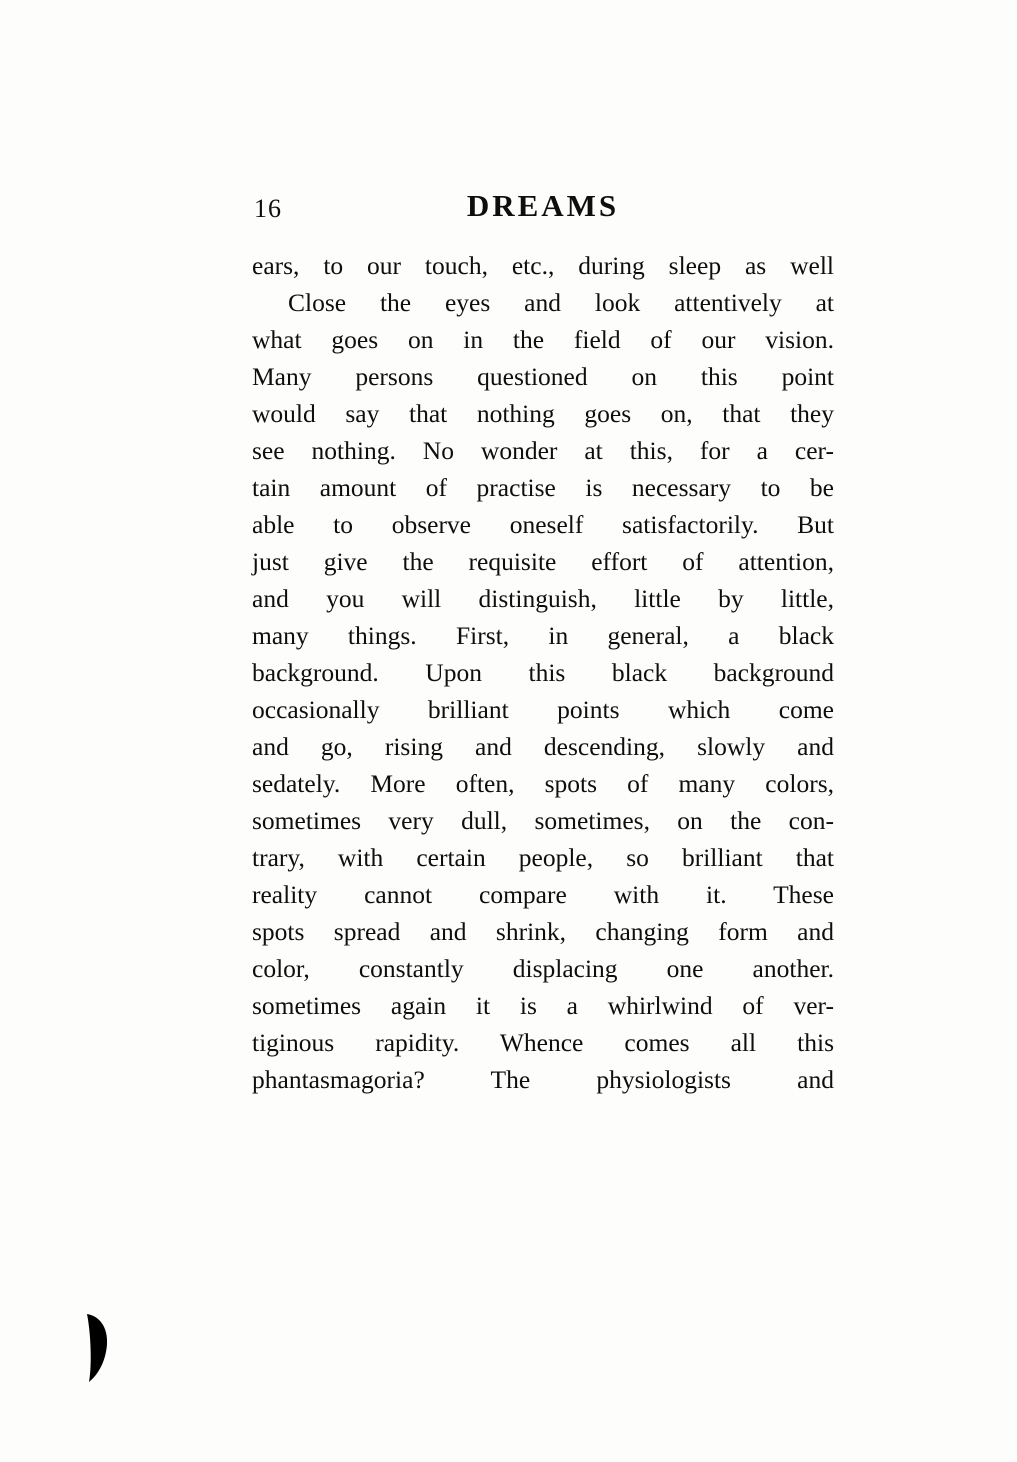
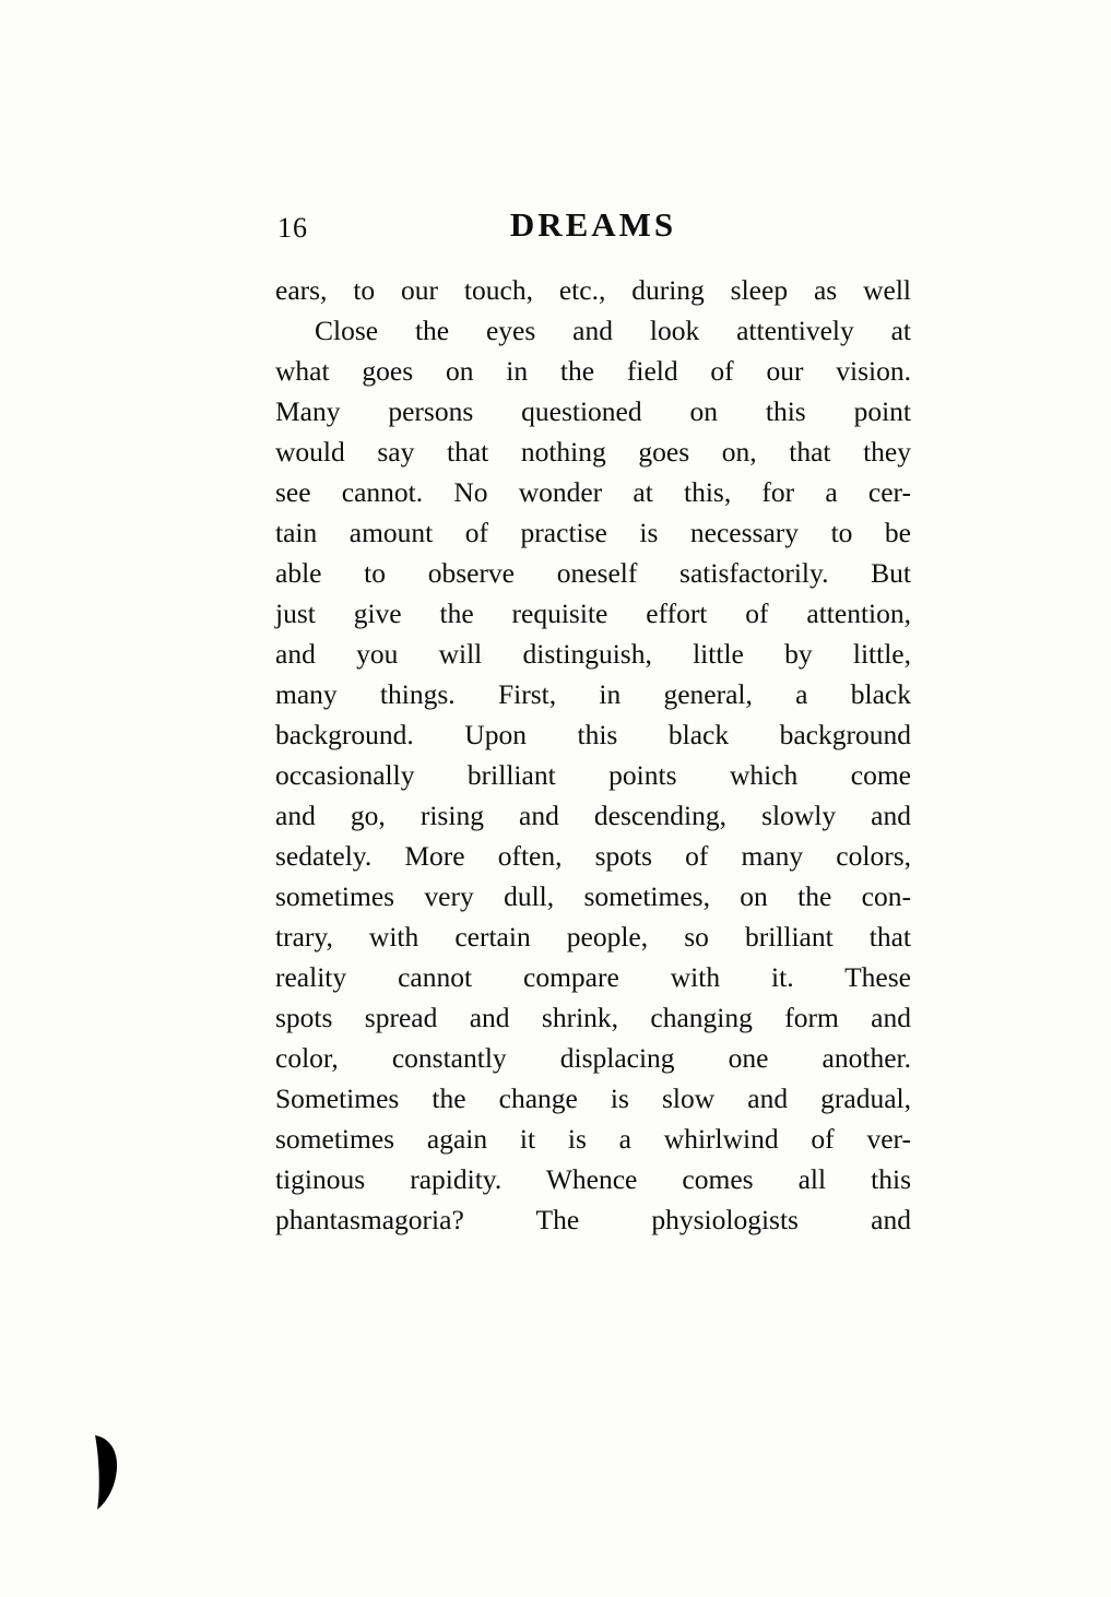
  16
  DREAMS
  ears, to our touch, etc., during sleep as well
  Close the eyes and look attentively at
  what goes on in the field of our vision.
  Many persons questioned on this point
  would say that nothing goes on, that they
- see nothing. No wonder at this, for a cer-
+ see cannot. No wonder at this, for a cer-
  tain amount of practise is necessary to be
  able to observe oneself satisfactorily. But
  just give the requisite effort of attention,
  and you will distinguish, little by little,
  many things. First, in general, a black
  background. Upon this black background
  occasionally brilliant points which come
  and go, rising and descending, slowly and
  sedately. More often, spots of many colors,
  sometimes very dull, sometimes, on the con-
  trary, with certain people, so brilliant that
  reality cannot compare with it. These
  spots spread and shrink, changing form and
  color, constantly displacing one another.
+ Sometimes the change is slow and gradual,
  sometimes again it is a whirlwind of ver-
  tiginous rapidity. Whence comes all this
  phantasmagoria? The physiologists and
